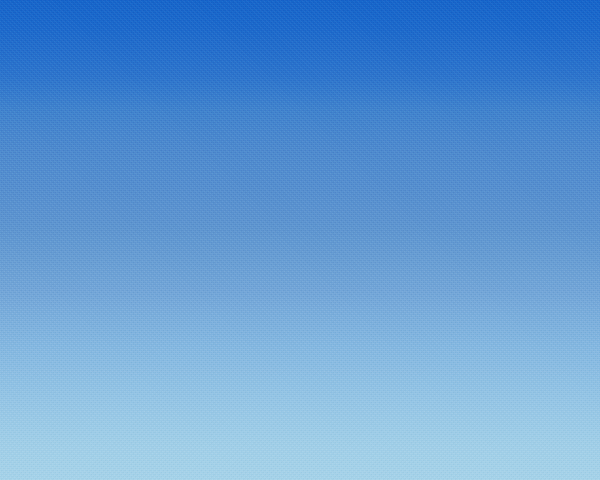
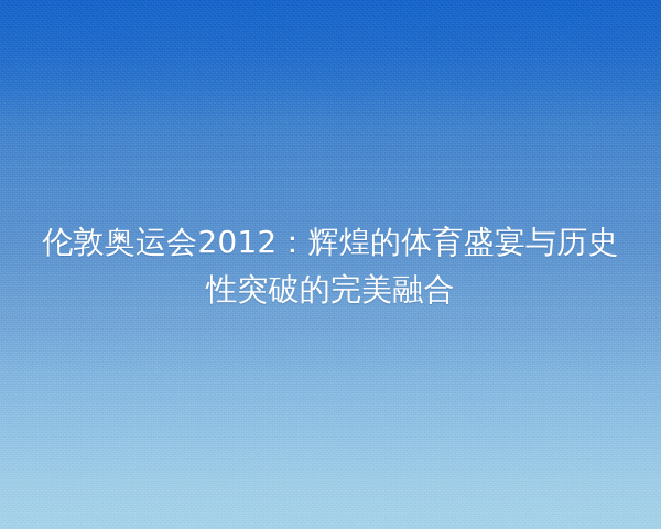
+ 伦敦奥运会2012：辉煌的体育盛宴与历史性突破的完美融合
